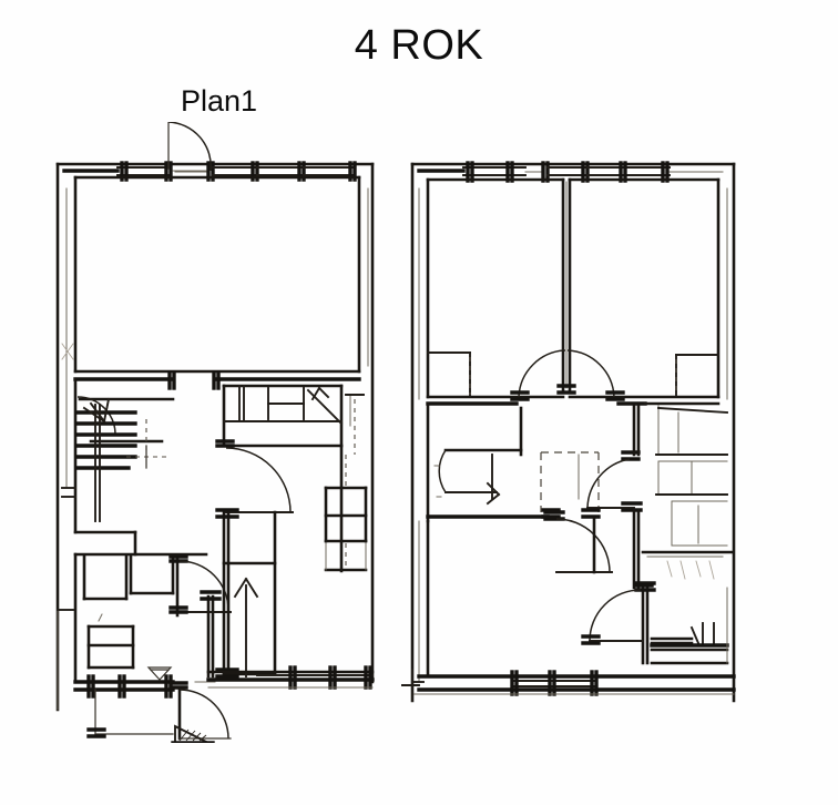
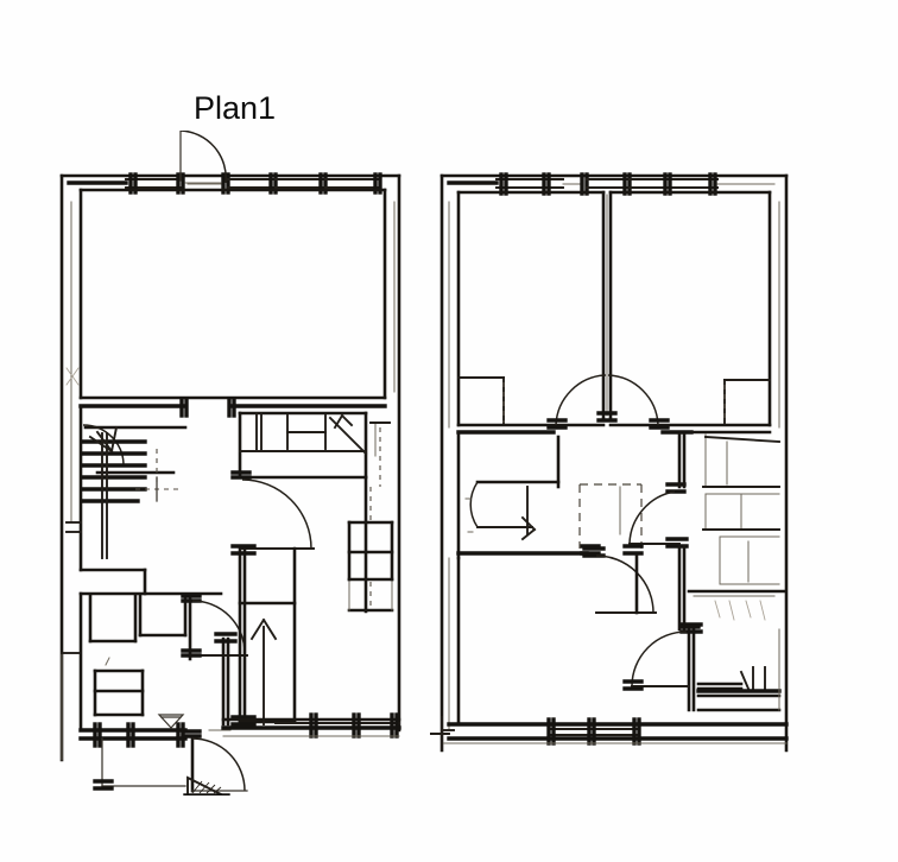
- 4 ROK
  Plan1
